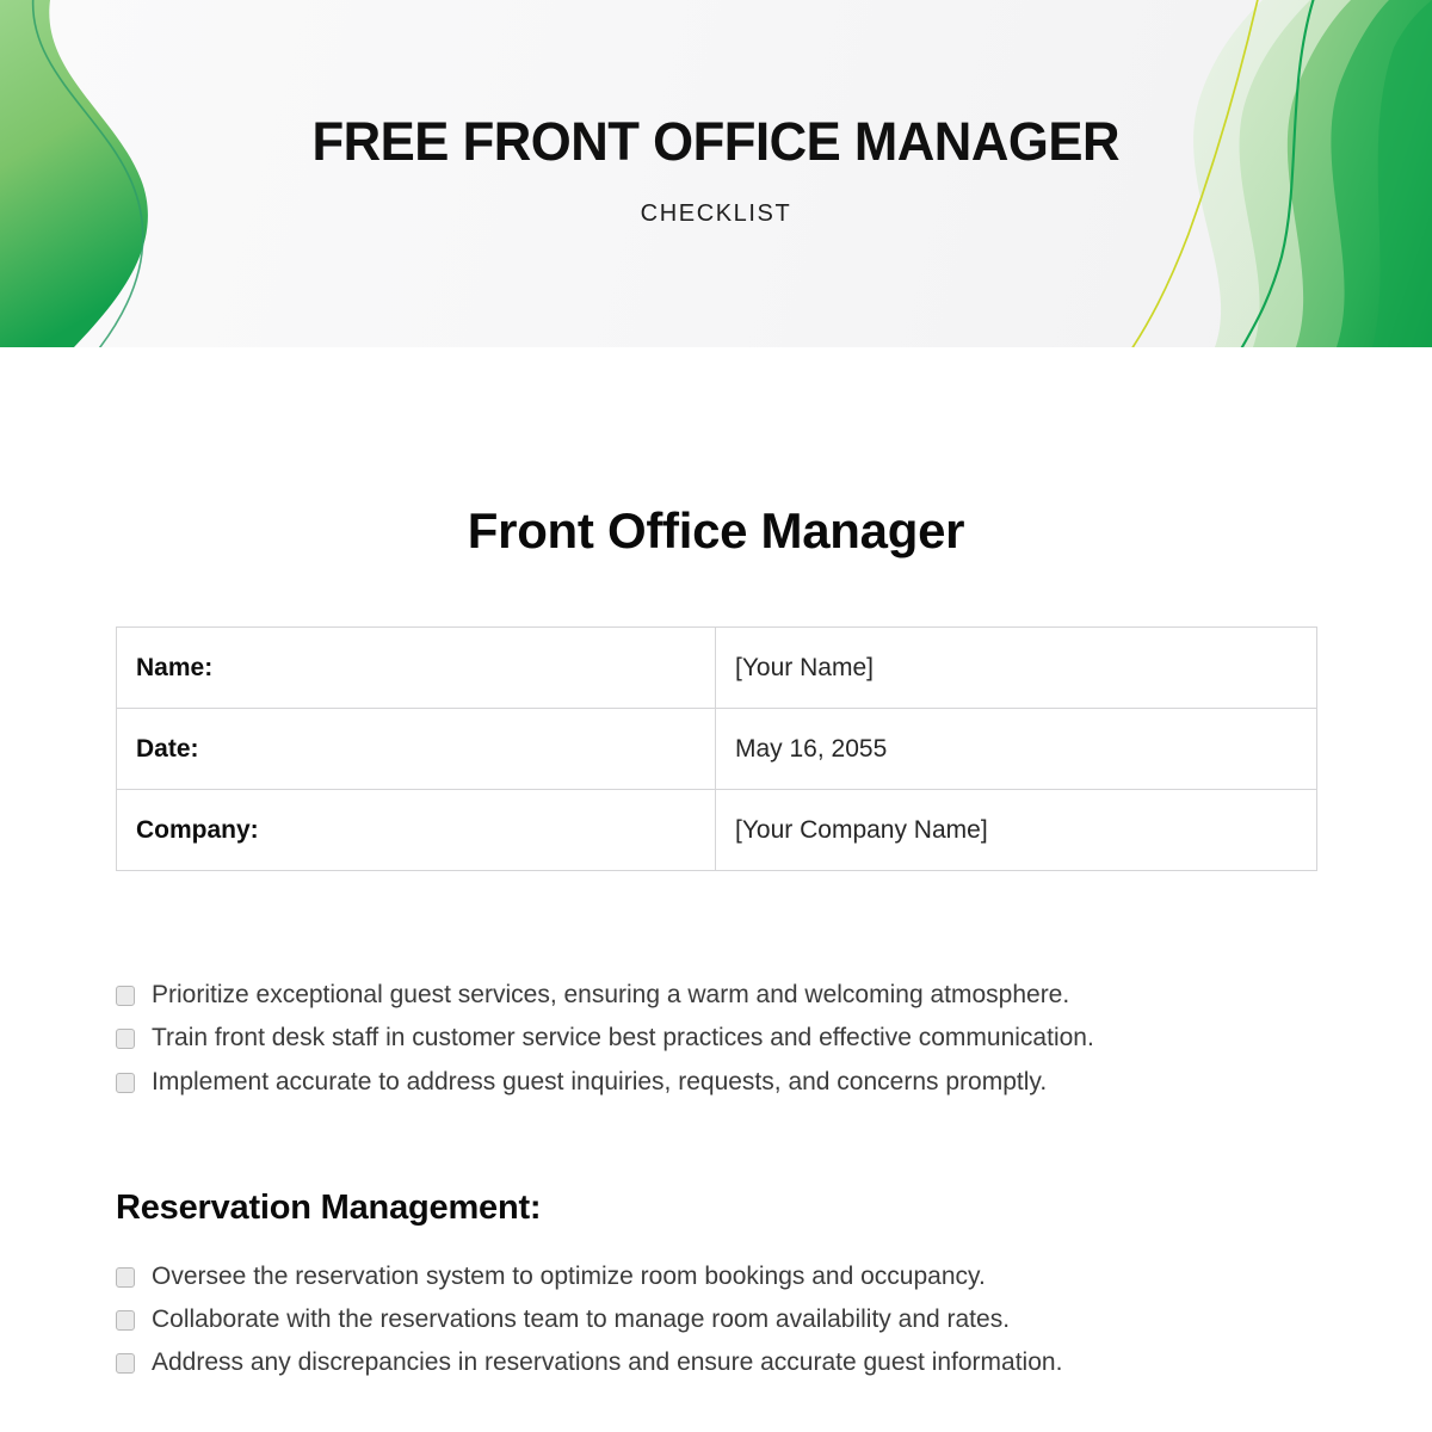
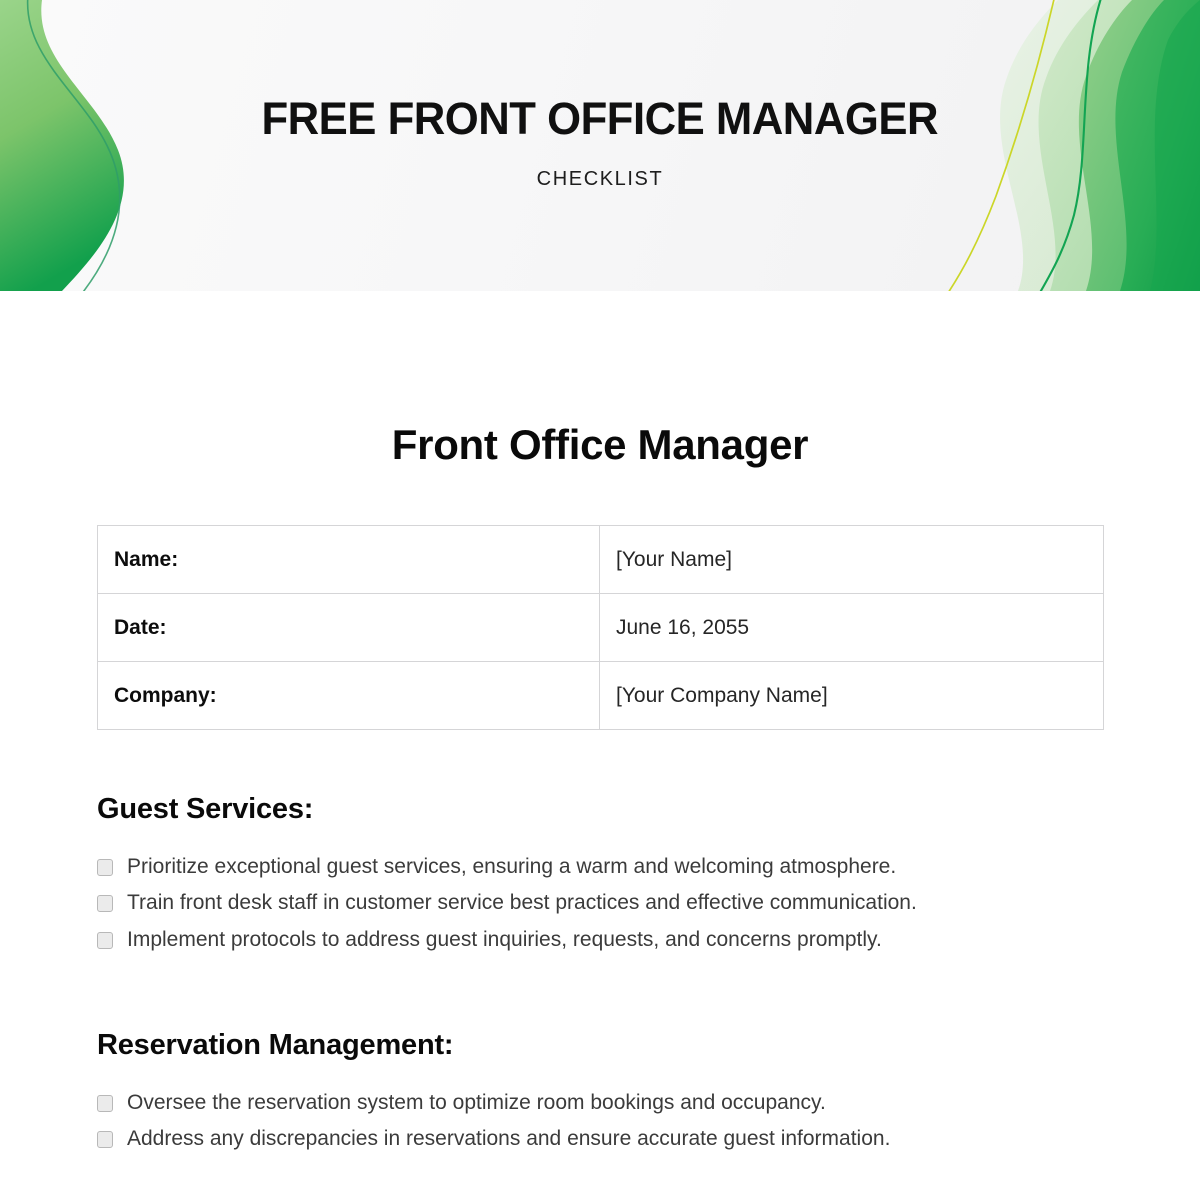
  FREE FRONT OFFICE MANAGER
  CHECKLIST
  Front Office Manager
  Name:	[Your Name]
- Date:	May 16, 2055
+ Date:	June 16, 2055
  Company:	[Your Company Name]
+ Guest Services:
  Prioritize exceptional guest services, ensuring a warm and welcoming atmosphere.
  Train front desk staff in customer service best practices and effective communication.
- Implement accurate to address guest inquiries, requests, and concerns promptly.
+ Implement protocols to address guest inquiries, requests, and concerns promptly.
  Reservation Management:
  Oversee the reservation system to optimize room bookings and occupancy.
- Collaborate with the reservations team to manage room availability and rates.
  Address any discrepancies in reservations and ensure accurate guest information.
